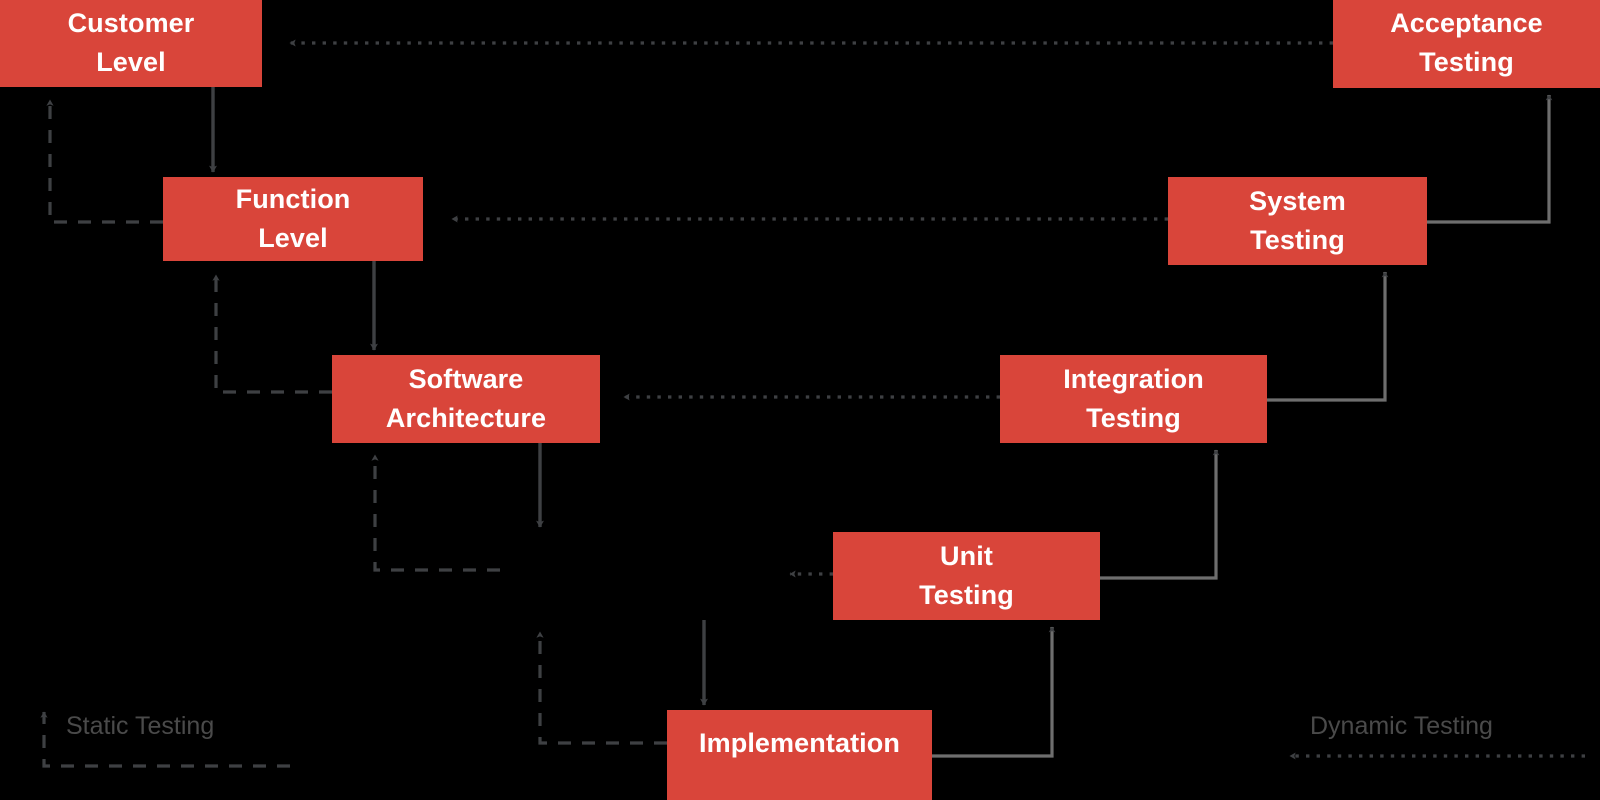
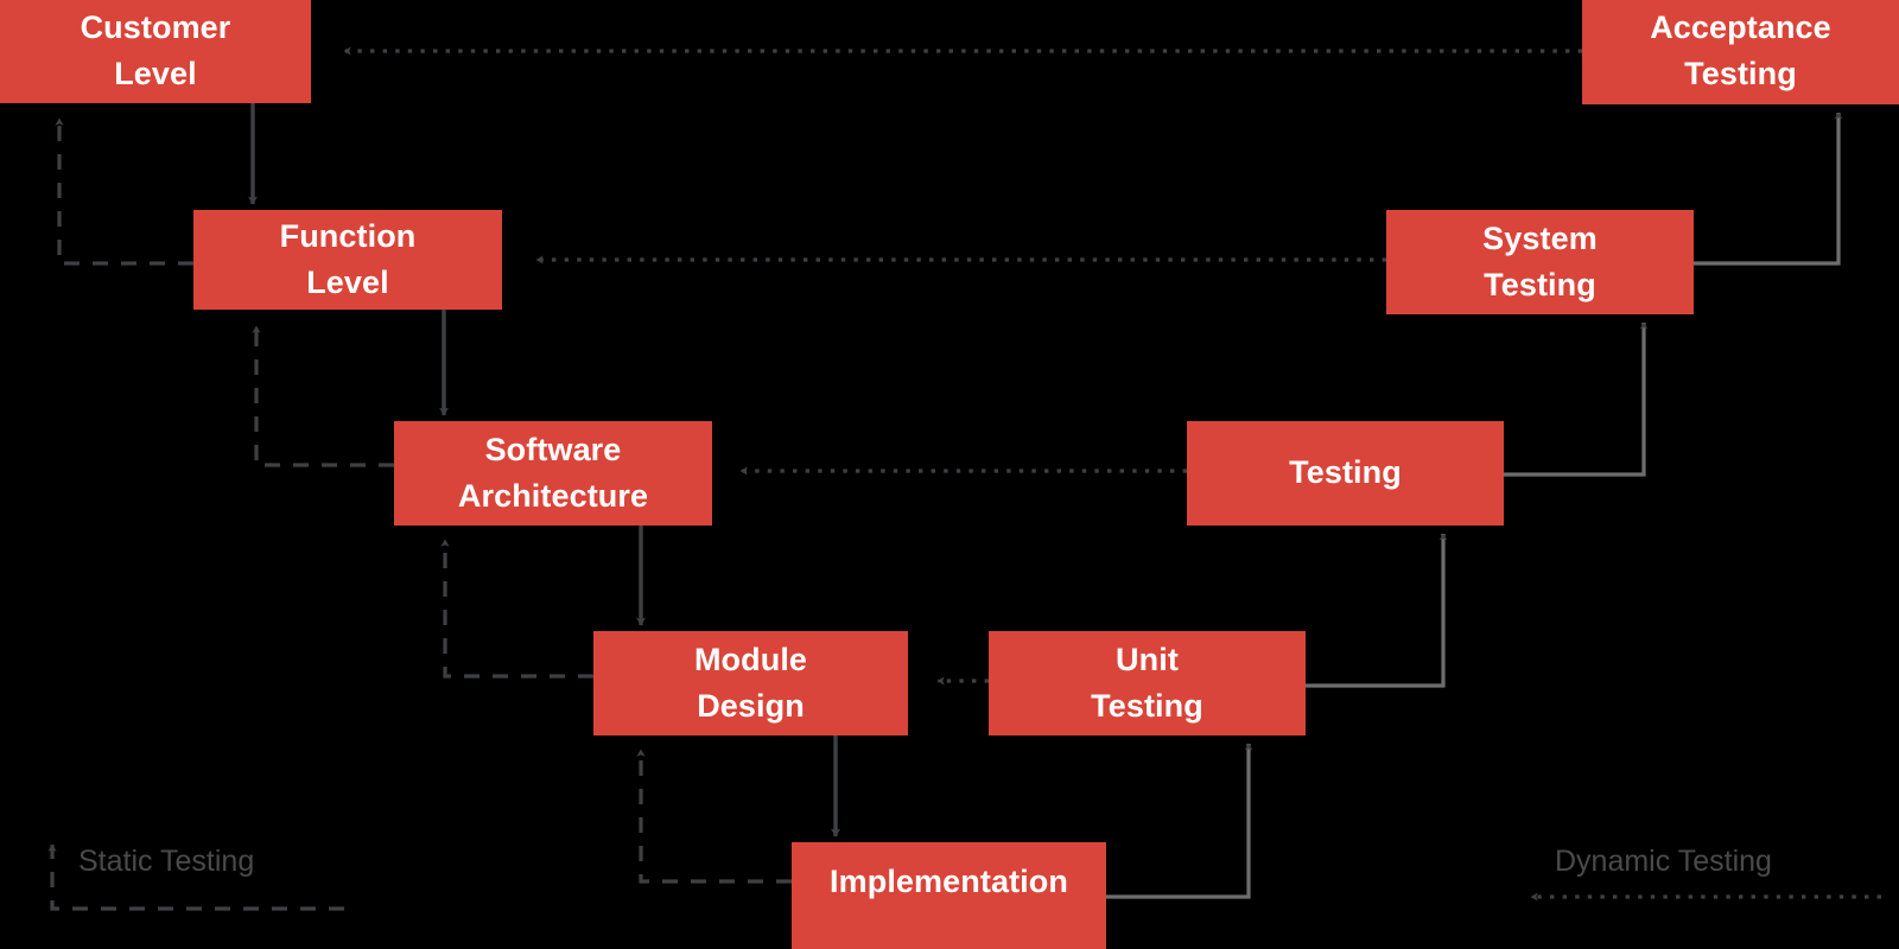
  Customer
  Level
  Function
  Level
  Software
  Architecture
+ Module
+ Design
  Implementation
  Unit
  Testing
- Integration
  Testing
  System
  Testing
  Acceptance
  Testing
  Static Testing
  Dynamic Testing
